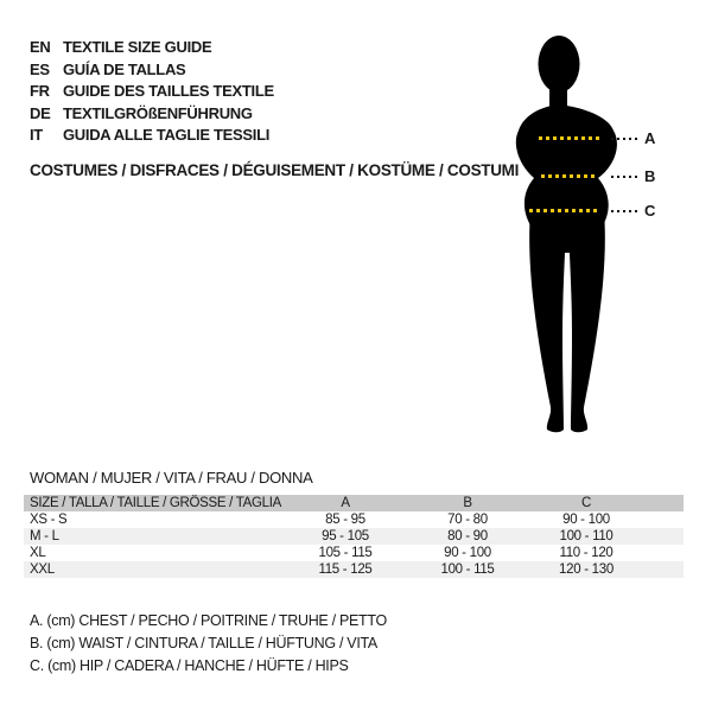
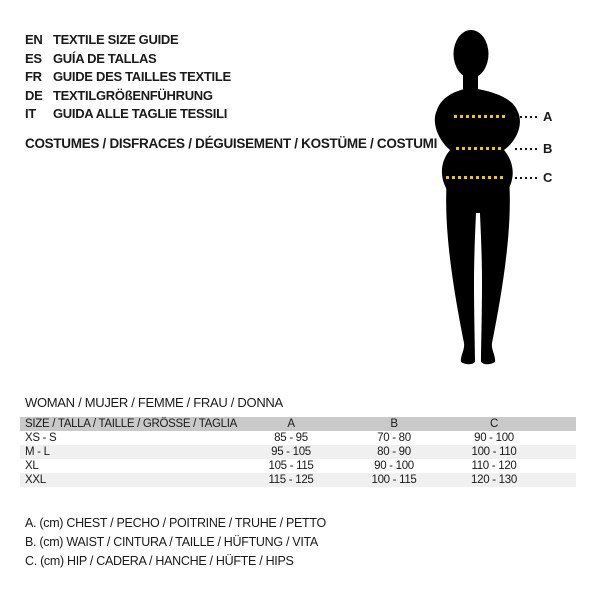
  EN
  TEXTILE SIZE GUIDE
  ES
  GUÍA DE TALLAS
  FR
  GUIDE DES TAILLES TEXTILE
  DE
  TEXTILGRÖßENFÜHRUNG
  IT
  GUIDA ALLE TAGLIE TESSILI
  COSTUMES / DISFRACES / DÉGUISEMENT / KOSTÜME / COSTUMI
  A
  B
  C
- WOMAN / MUJER / VITA / FRAU / DONNA
+ WOMAN / MUJER / FEMME / FRAU / DONNA
  SIZE / TALLA / TAILLE / GRÖSSE / TAGLIA
  A
  B
  C
  XS - S
  85 - 95
  70 - 80
  90 - 100
  M - L
  95 - 105
  80 - 90
  100 - 110
  XL
  105 - 115
  90 - 100
  110 - 120
  XXL
  115 - 125
  100 - 115
  120 - 130
  A. (cm) CHEST / PECHO / POITRINE / TRUHE / PETTO
  B. (cm) WAIST / CINTURA / TAILLE / HÜFTUNG / VITA
  C. (cm) HIP / CADERA / HANCHE / HÜFTE / HIPS
